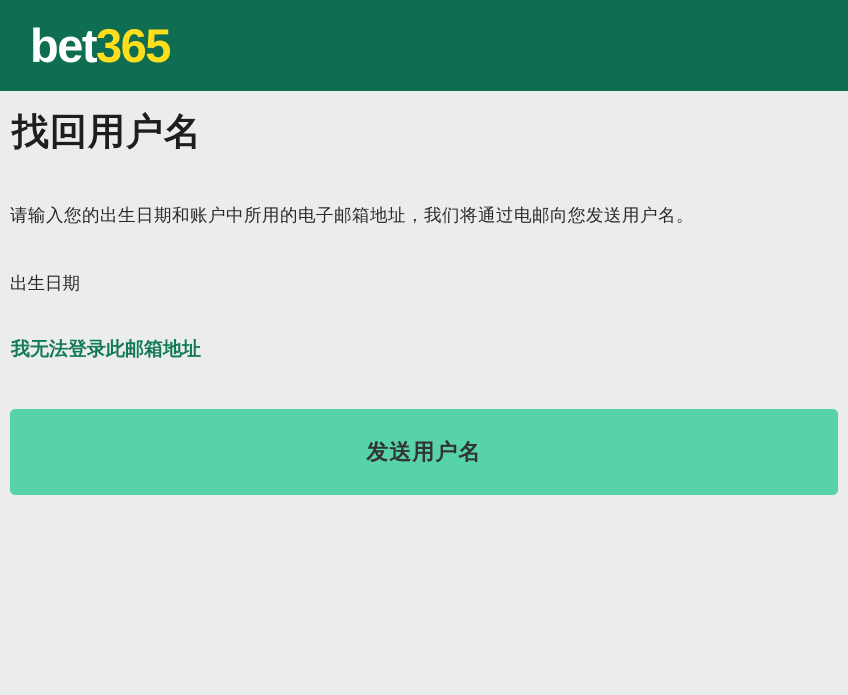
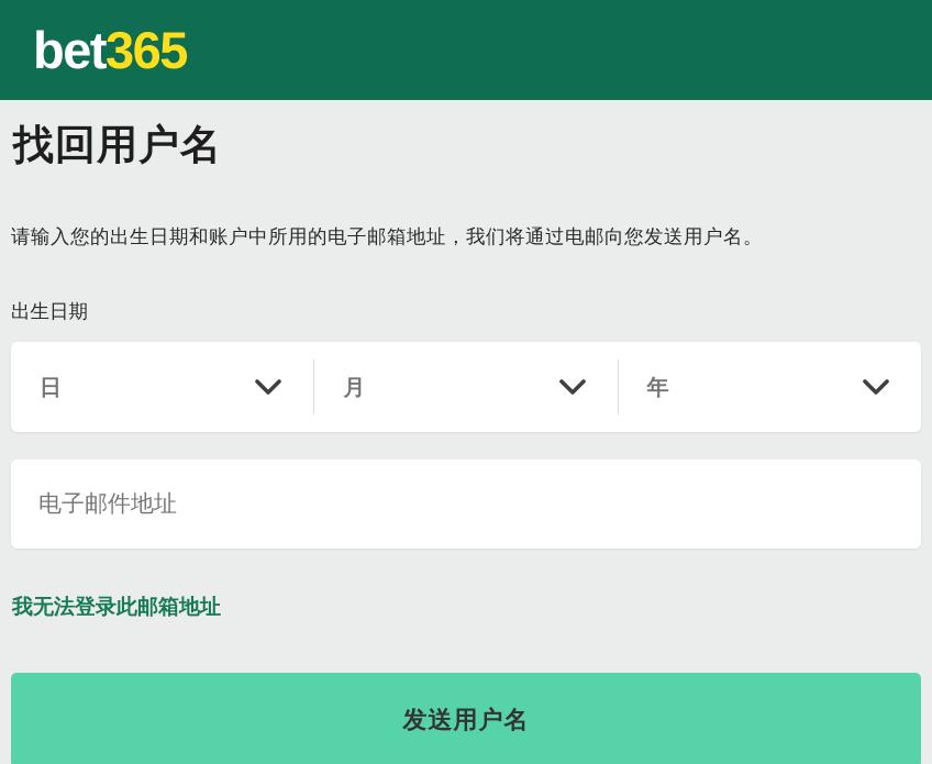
  bet365
  找回用户名
  请输入您的出生日期和账户中所用的电子邮箱地址，我们将通过电邮向您发送用户名。
  出生日期
+ 日
+ 月
+ 年
+ 电子邮件地址
  我无法登录此邮箱地址
  发送用户名
